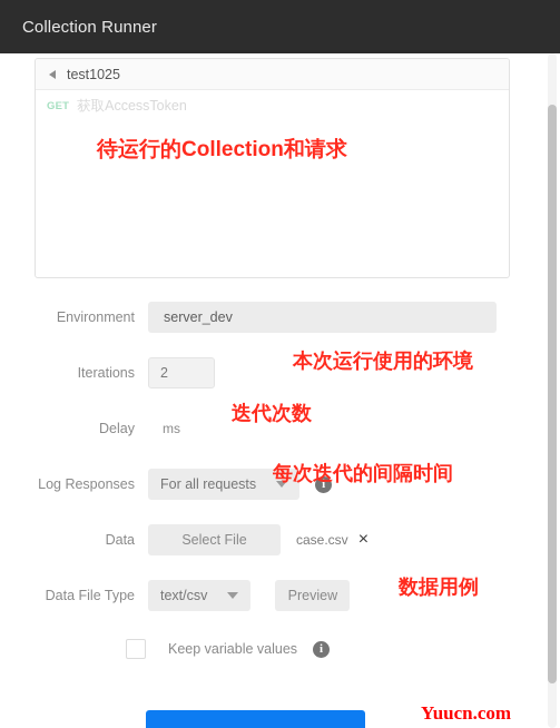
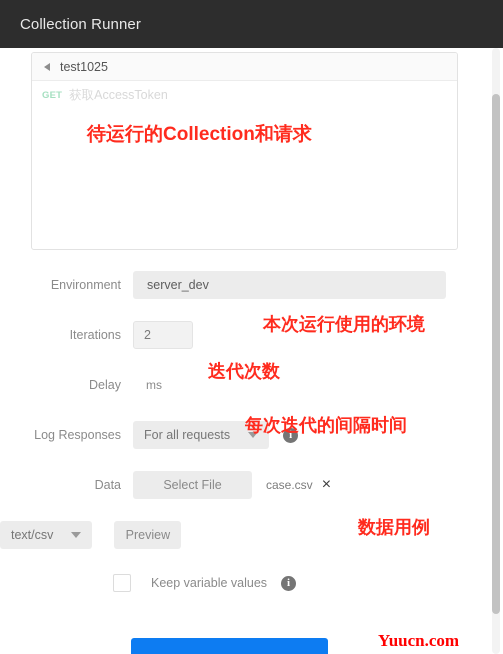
  Collection Runner
  test1025
  GET
  获取AccessToken
  待运行的Collection和请求
  Environment
  server_dev
  Iterations
  2
  Delay
  ms
  Log Responses
  For all requests
  i
  Data
  Select File
  case.csv
  ×
- Data File Type
  text/csv
  Preview
  Keep variable values
  i
  本次运行使用的环境
  迭代次数
  每次迭代的间隔时间
  数据用例
  Yuucn.com
